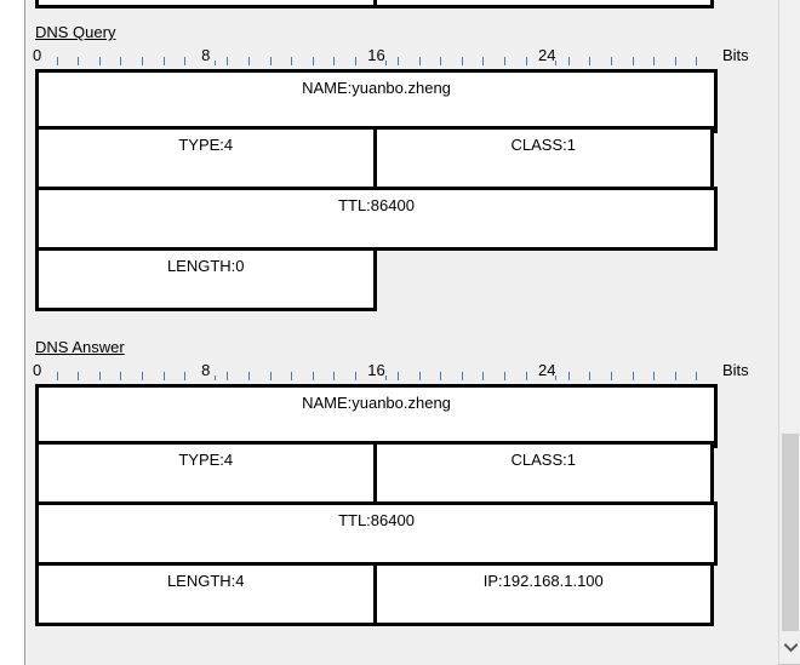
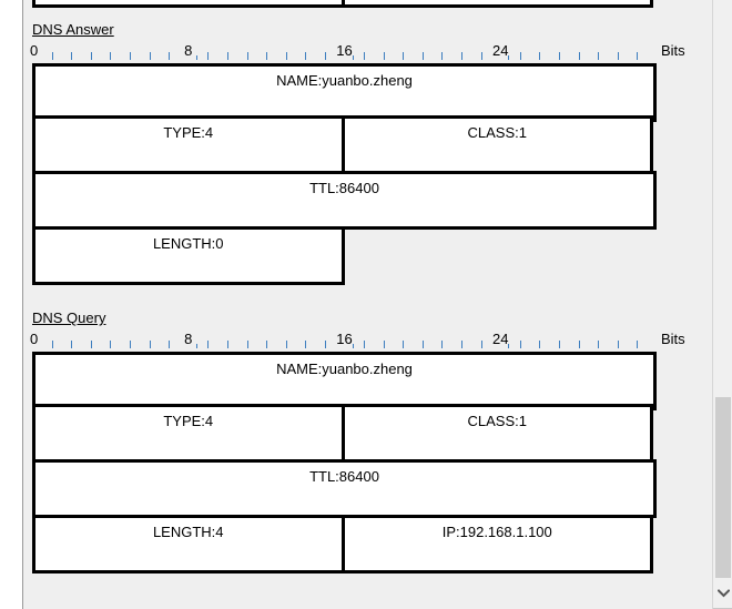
- DNS Query
+ DNS Answer
  0
  8
  16
  24
  Bits
  NAME:yuanbo.zheng
  TYPE:4
  CLASS:1
  TTL:86400
  LENGTH:0
- DNS Answer
+ DNS Query
  0
  8
  16
  24
  Bits
  NAME:yuanbo.zheng
  TYPE:4
  CLASS:1
  TTL:86400
  LENGTH:4
  IP:192.168.1.100
